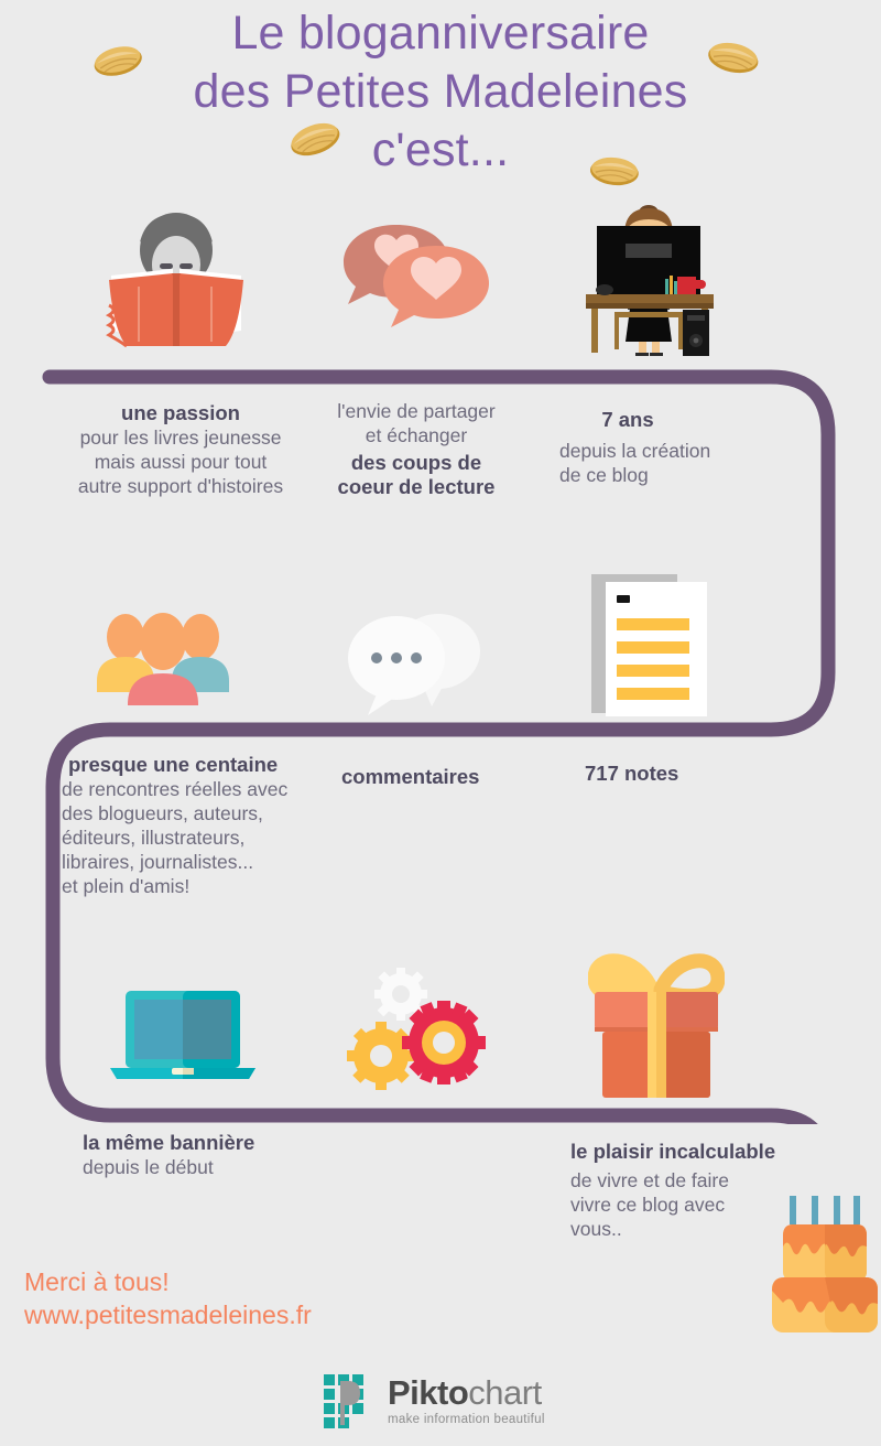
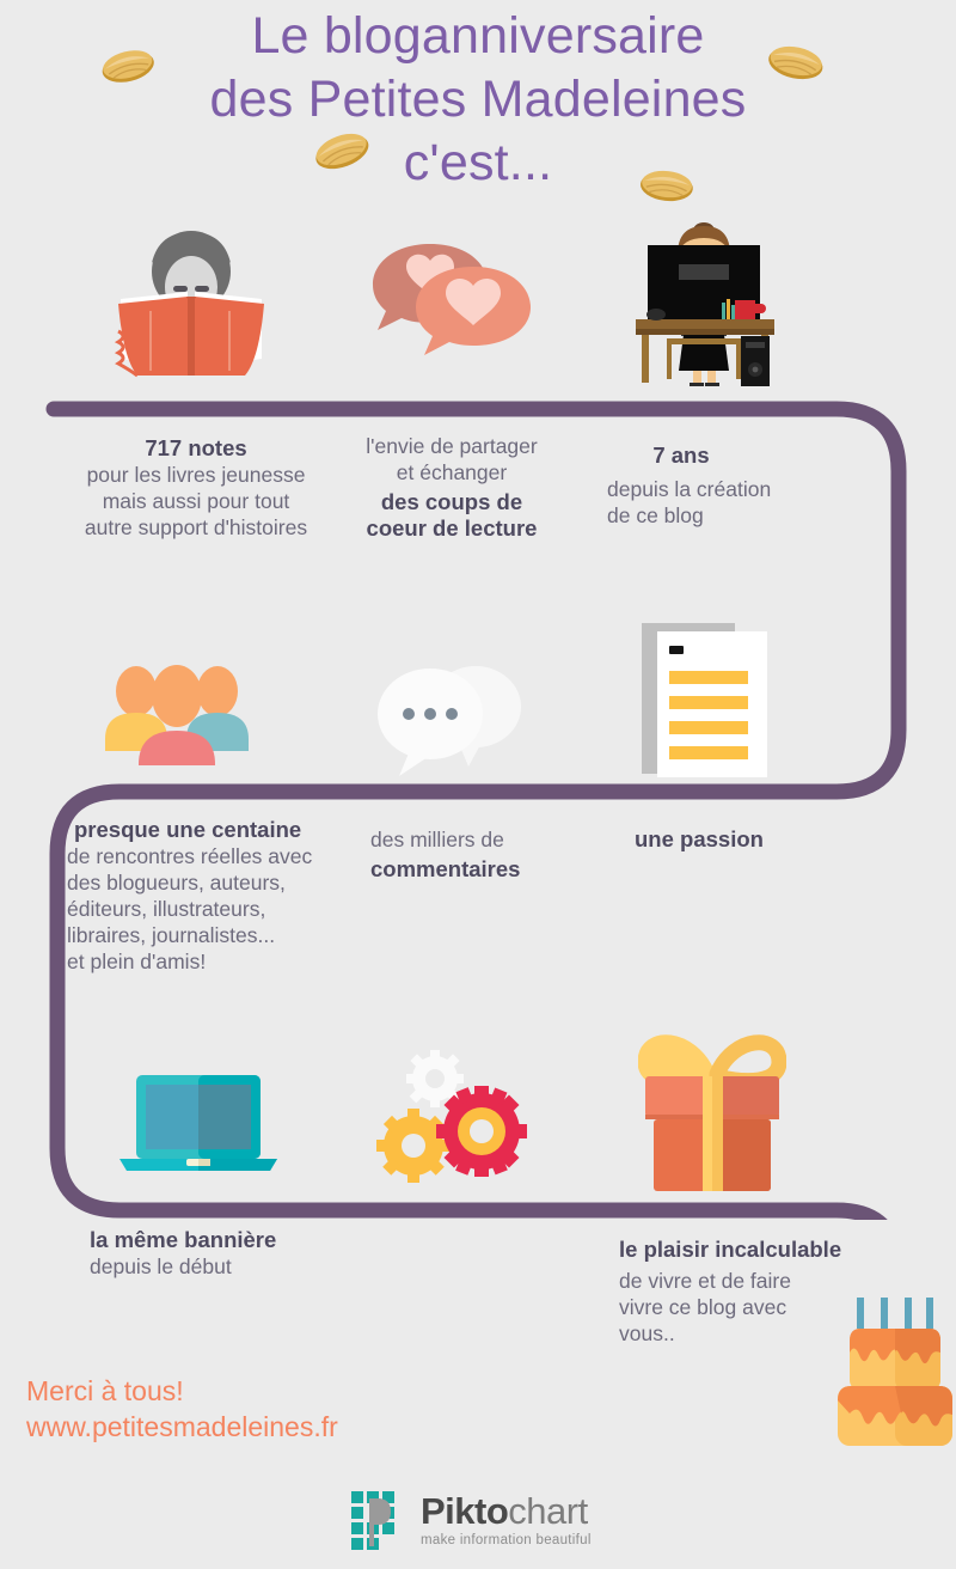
  Le bloganniversaire
  des Petites Madeleines
  c'est...
- une passion
+ 717 notes
  pour les livres jeunesse
  mais aussi pour tout
  autre support d'histoires
  l'envie de partager
  et échanger
  des coups de
  coeur de lecture
  7 ans
  depuis la création
  de ce blog
  presque une centaine
  de rencontres réelles avec
  des blogueurs, auteurs,
  éditeurs, illustrateurs,
  libraires, journalistes...
  et plein d'amis!
+ des milliers de
  commentaires
- 717 notes
+ une passion
  la même bannière
  depuis le début
  le plaisir incalculable
  de vivre et de faire
  vivre ce blog avec
  vous..
  Merci à tous!
  www.petitesmadeleines.fr
  Piktochart
  make information beautiful
